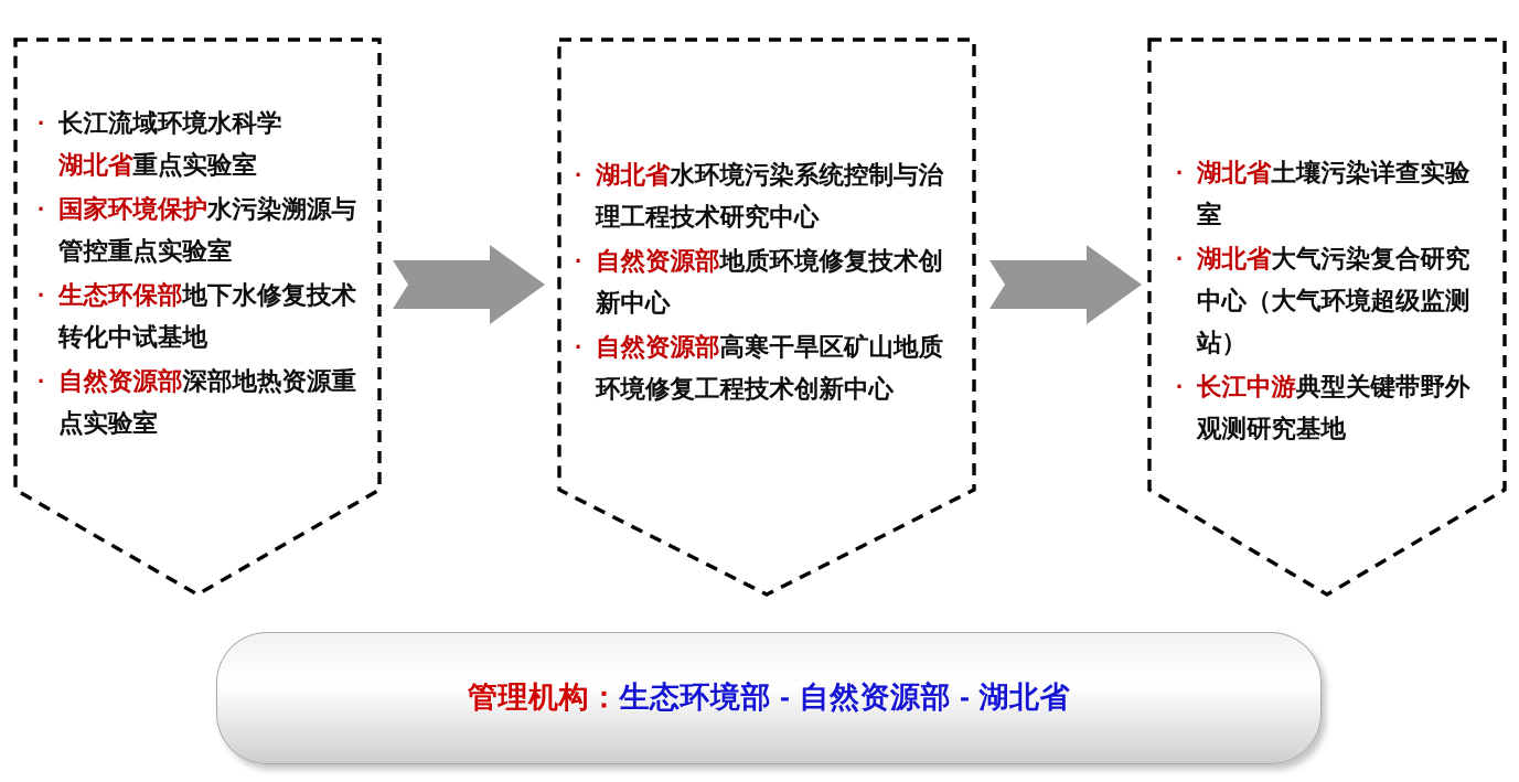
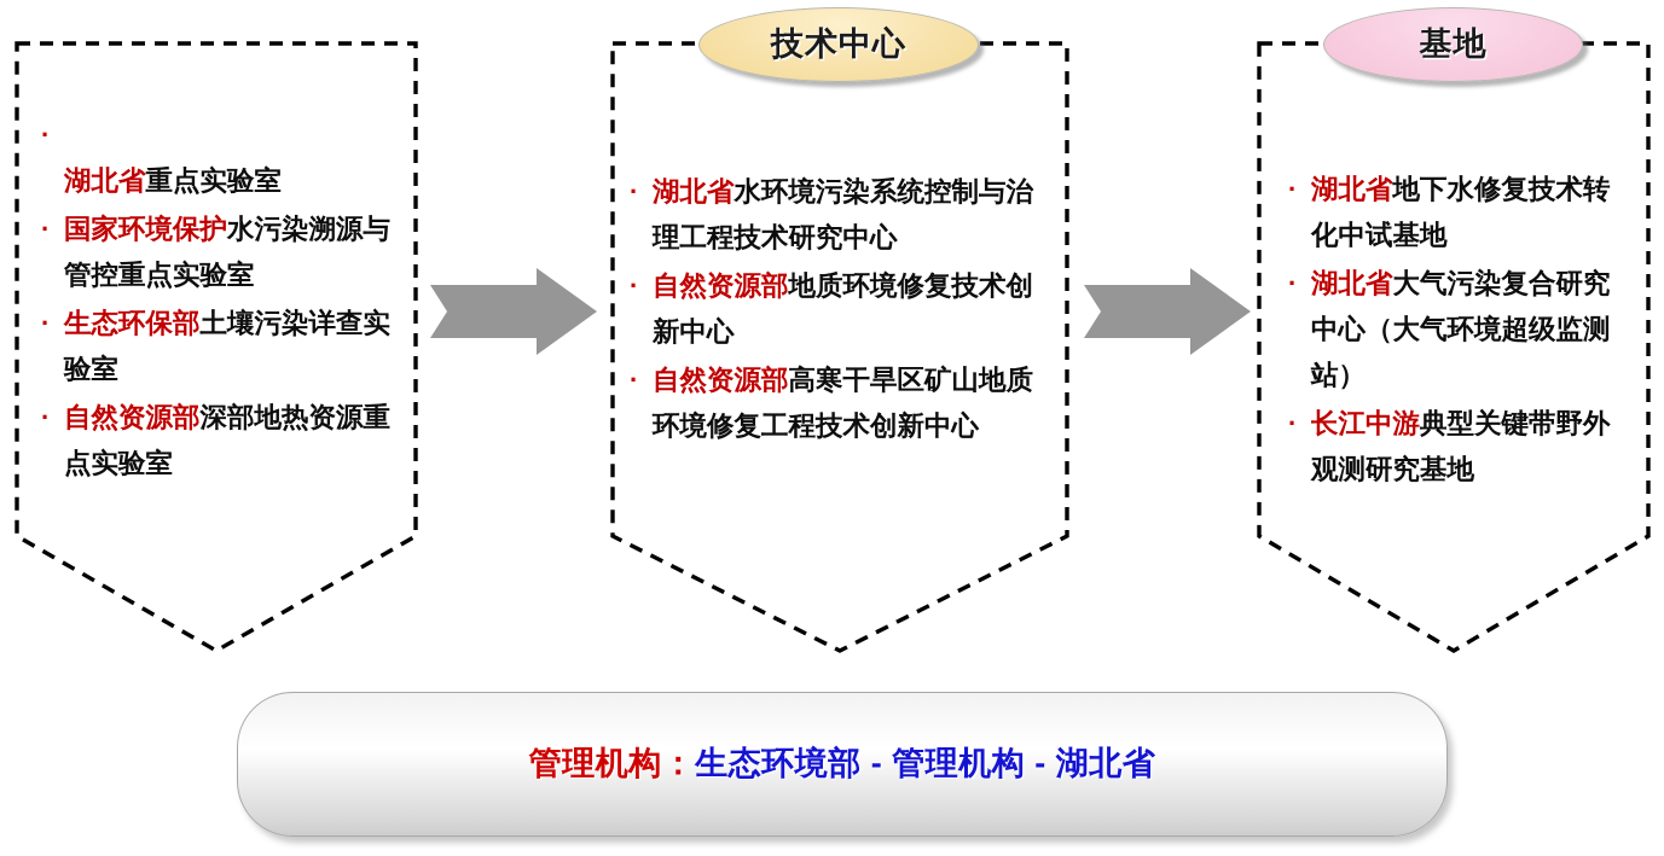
  ·
- 长江流域环境水科学
  湖北省重点实验室
  ·
  国家环境保护水污染溯源与管控重点实验室
  ·
- 生态环保部地下水修复技术转化中试基地
+ 生态环保部土壤污染详查实验室
  ·
  自然资源部深部地热资源重点实验室
+ 技术中心
  ·
  湖北省水环境污染系统控制与治理工程技术研究中心
  ·
  自然资源部地质环境修复技术创新中心
  ·
  自然资源部高寒干旱区矿山地质环境修复工程技术创新中心
+ 基地
  ·
- 湖北省土壤污染详查实验室
+ 湖北省地下水修复技术转化中试基地
  ·
  湖北省大气污染复合研究中心（大气环境超级监测站）
  ·
  长江中游典型关键带野外观测研究基地
- 管理机构：生态环境部 - 自然资源部 - 湖北省
+ 管理机构：生态环境部 - 管理机构 - 湖北省
